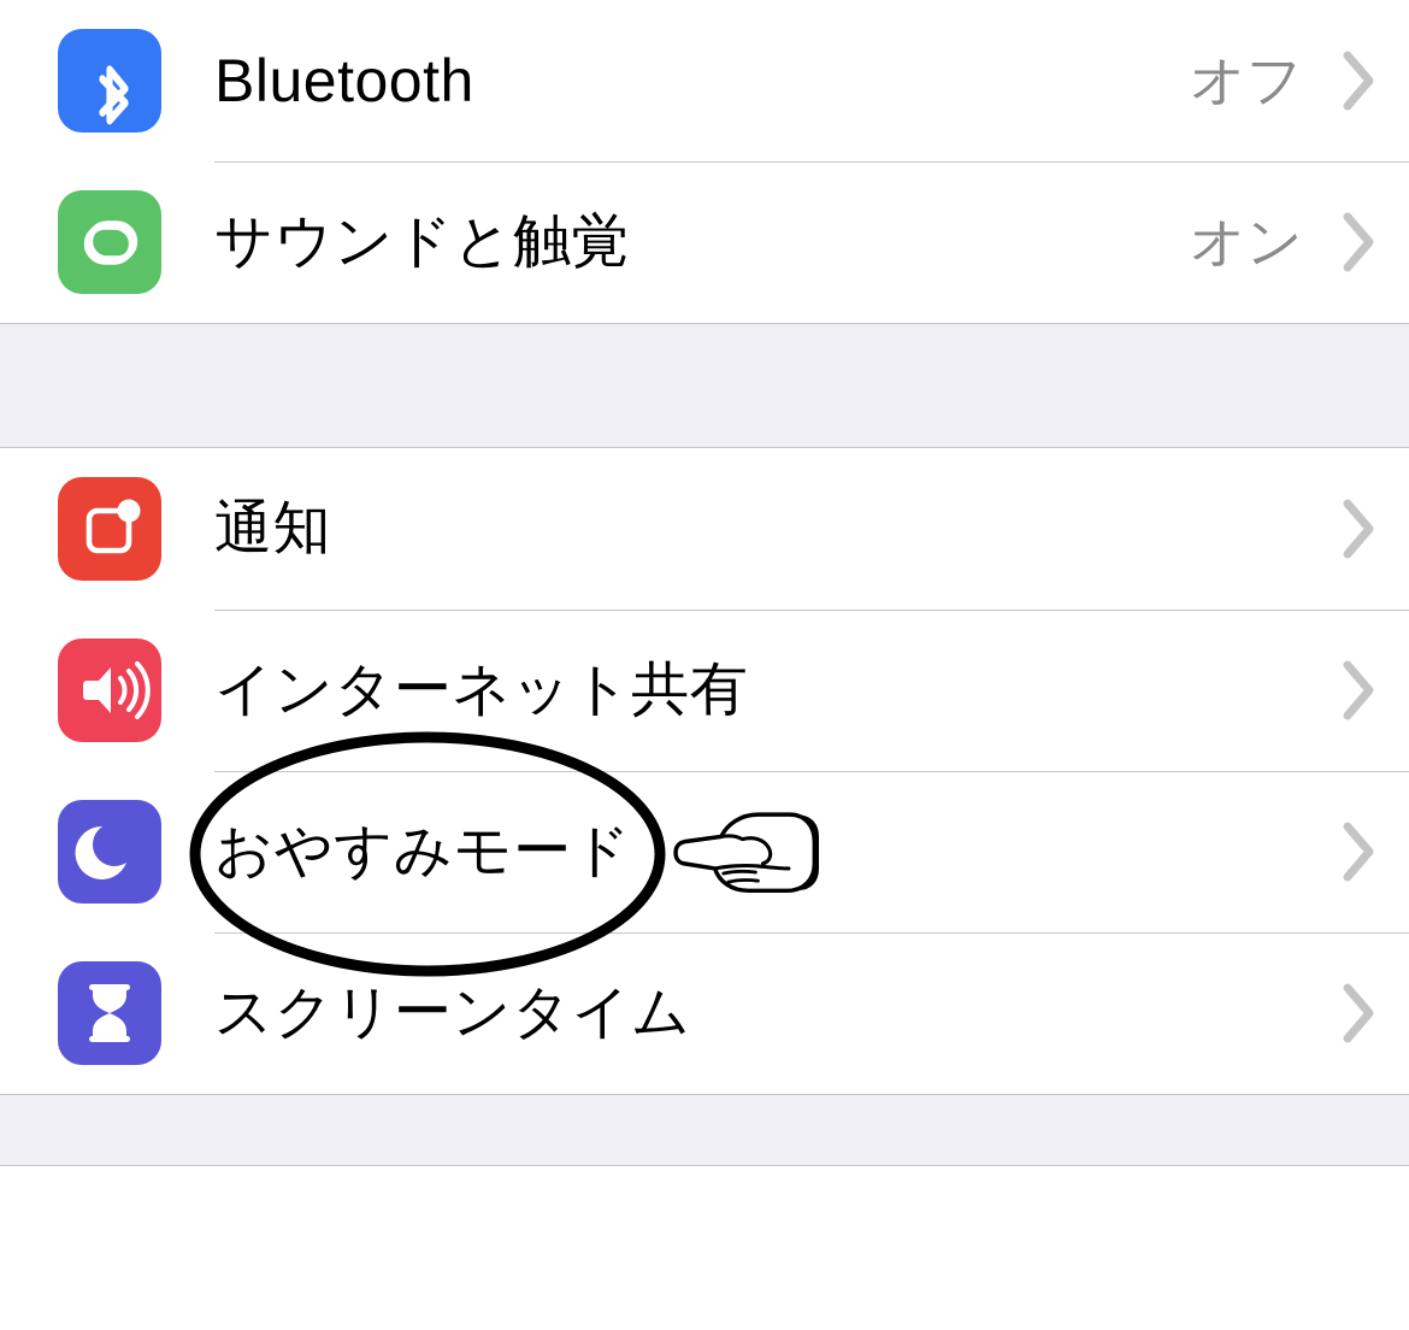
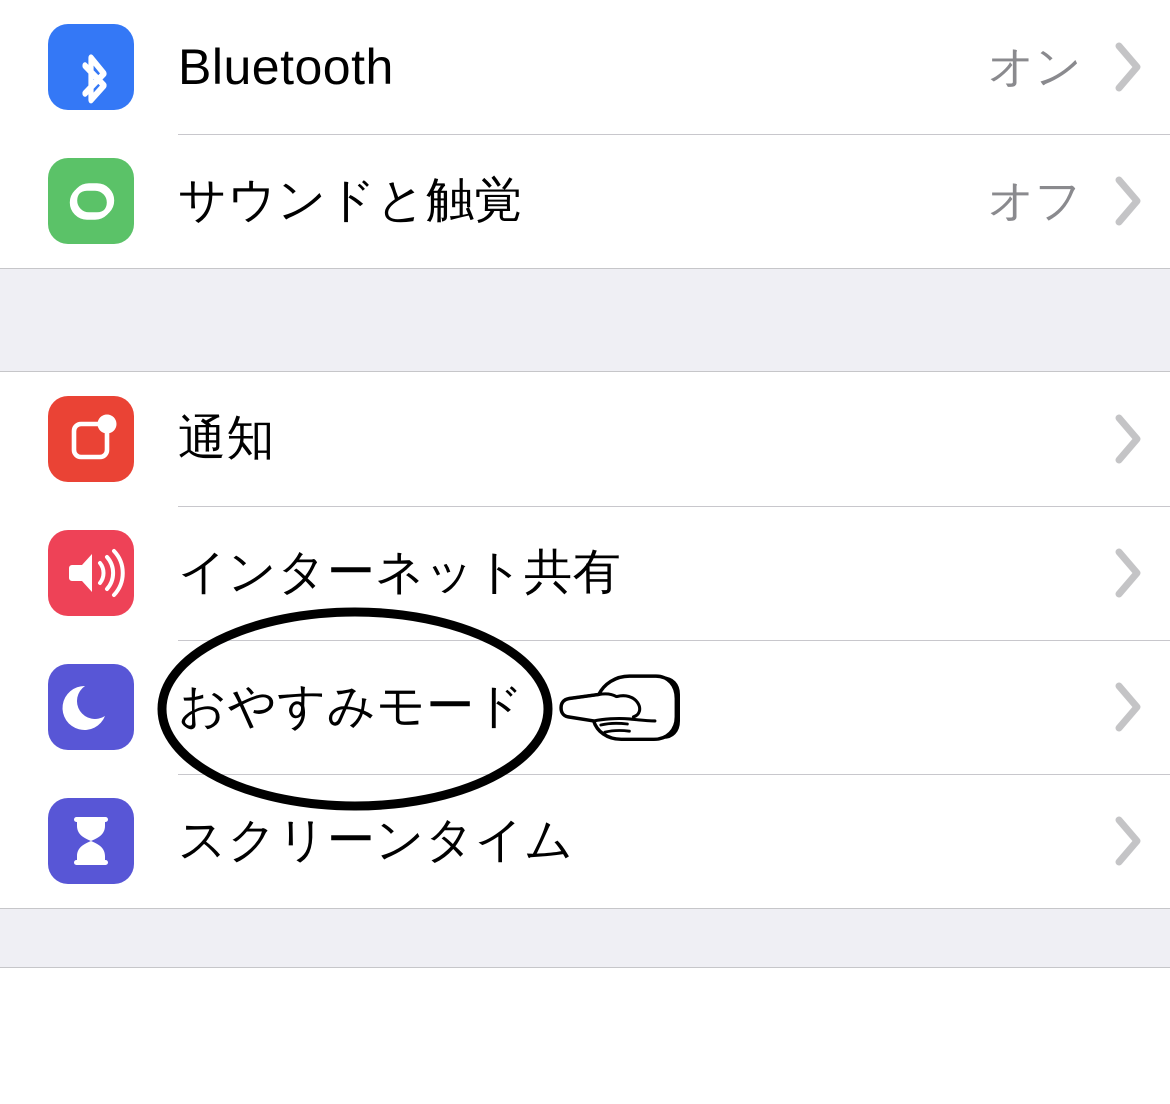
  Bluetooth
- オフ
+ オン
  サウンドと触覚
- オン
+ オフ
  通知
  インターネット共有
  おやすみモード
  スクリーンタイム
